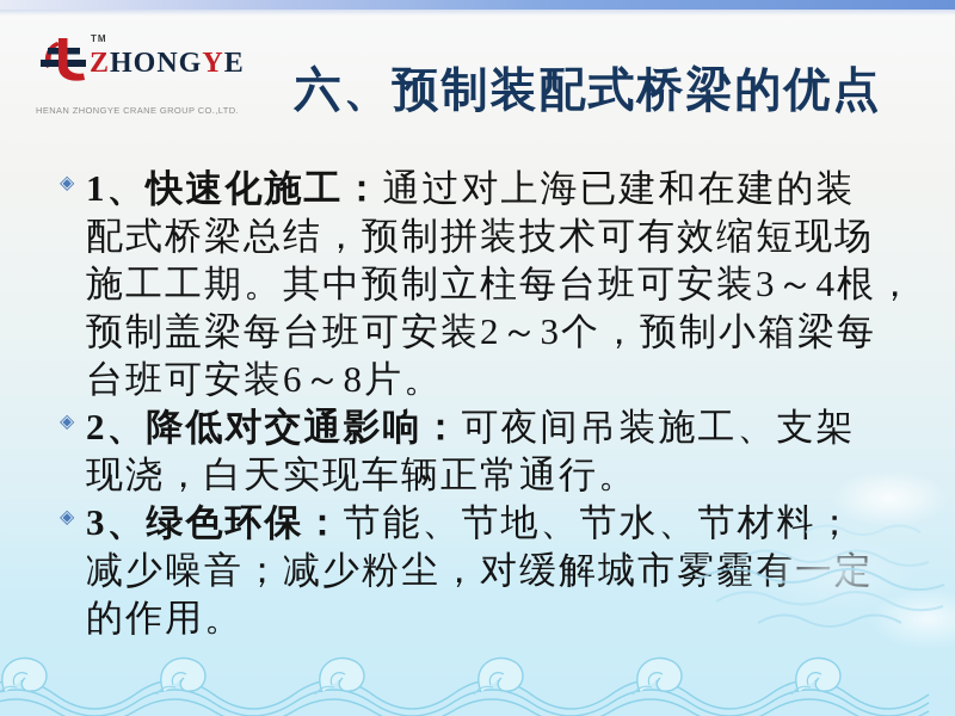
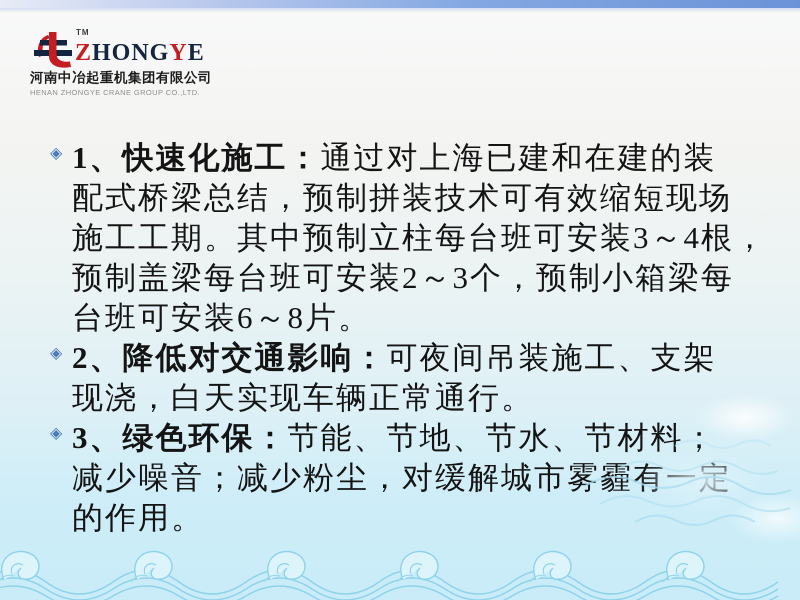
  TM
  ZHONGYE
+ 河南中冶起重机集团有限公司
  HENAN ZHONGYE CRANE GROUP CO.,LTD.
- 六、预制装配式桥梁的优点
  ◈
  1、快速化施工：通过对上海已建和在建的装
  配式桥梁总结，预制拼装技术可有效缩短现场
  施工工期。其中预制立柱每台班可安装3～4根，
  预制盖梁每台班可安装2～3个，预制小箱梁每
  台班可安装6～8片。
  ◈
  2、降低对交通影响：可夜间吊装施工、支架
  现浇，白天实现车辆正常通行。
  ◈
  3、绿色环保：节能、节地、节水
  减少噪音；减少粉尘，对缓解城市
  的作用。
